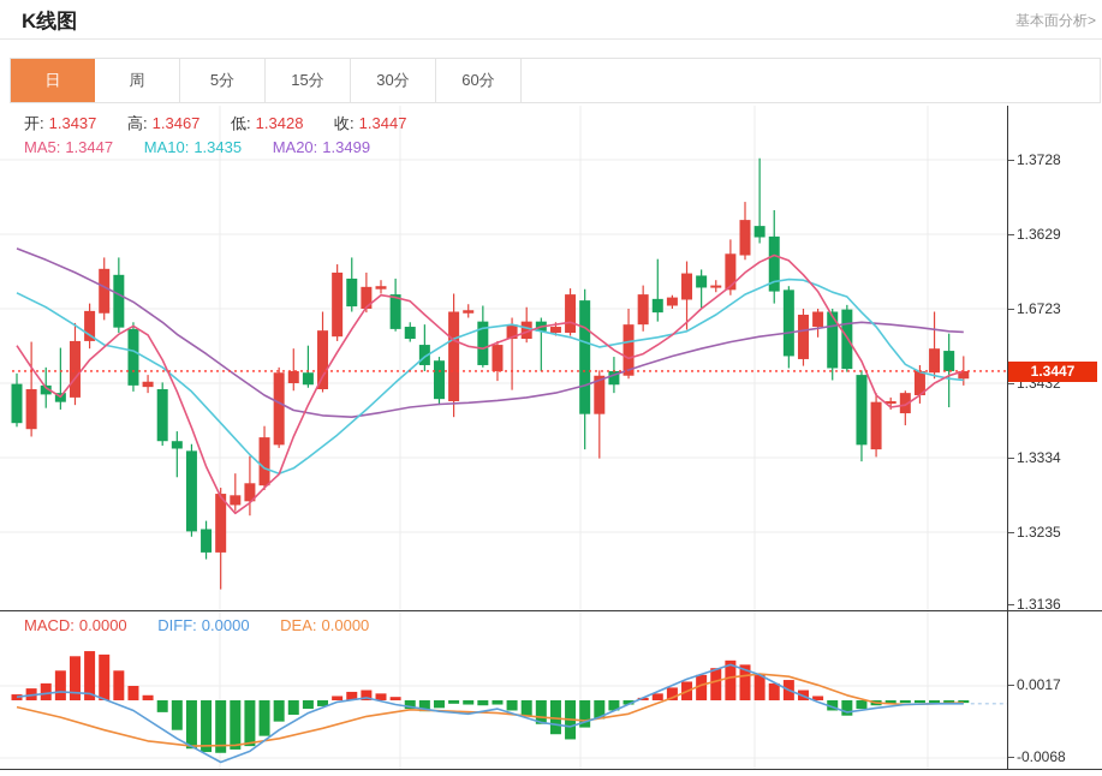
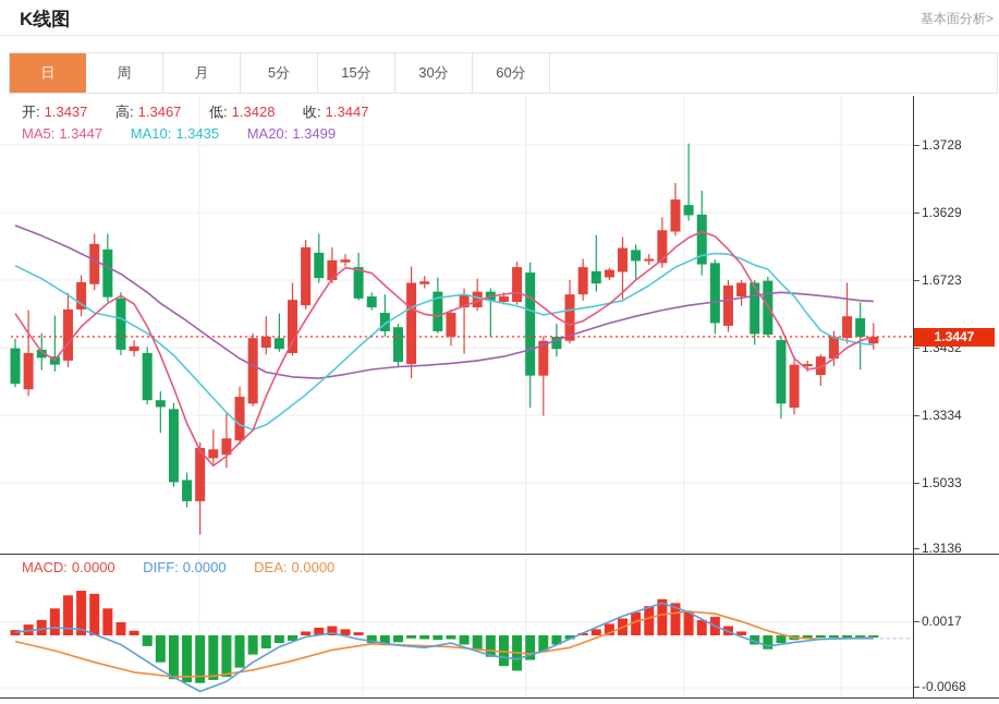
  K线图
  基本面分析>
  日
  周
+ 月
  5分
  15分
  30分
  60分
  开: 1.3437 高: 1.3467 低: 1.3428 收: 1.3447
  MA5: 1.3447 MA10: 1.3435 MA20: 1.3499
  MACD: 0.0000 DIFF: 0.0000 DEA: 0.0000
  1.3728
  1.3629
  1.6723
  1.3432
  1.3334
- 1.3235
+ 1.5033
  1.3136
  0.0017
  -0.0068
  1.3447
